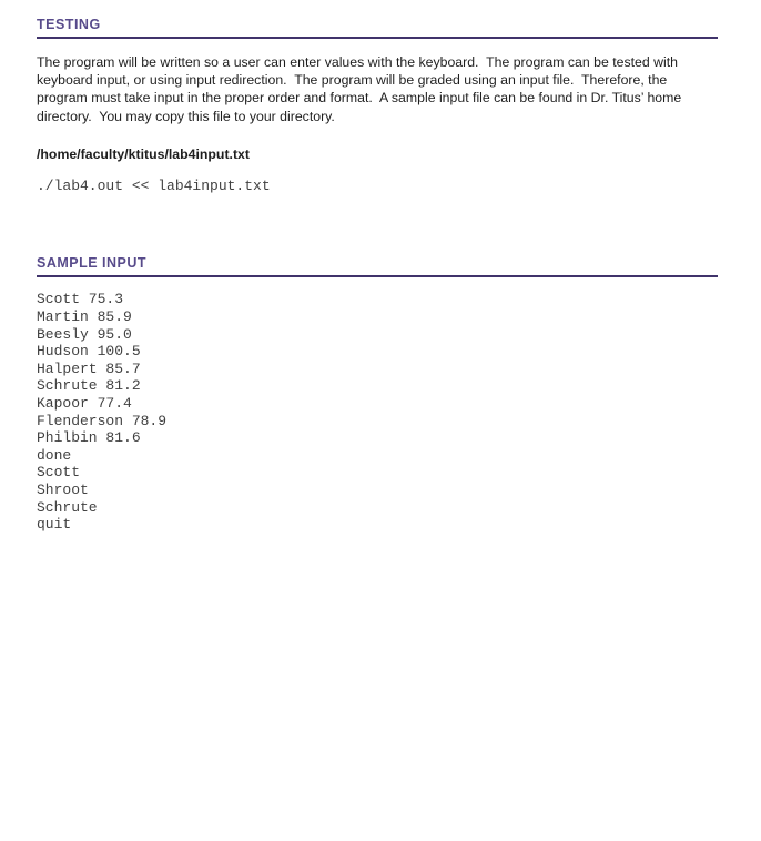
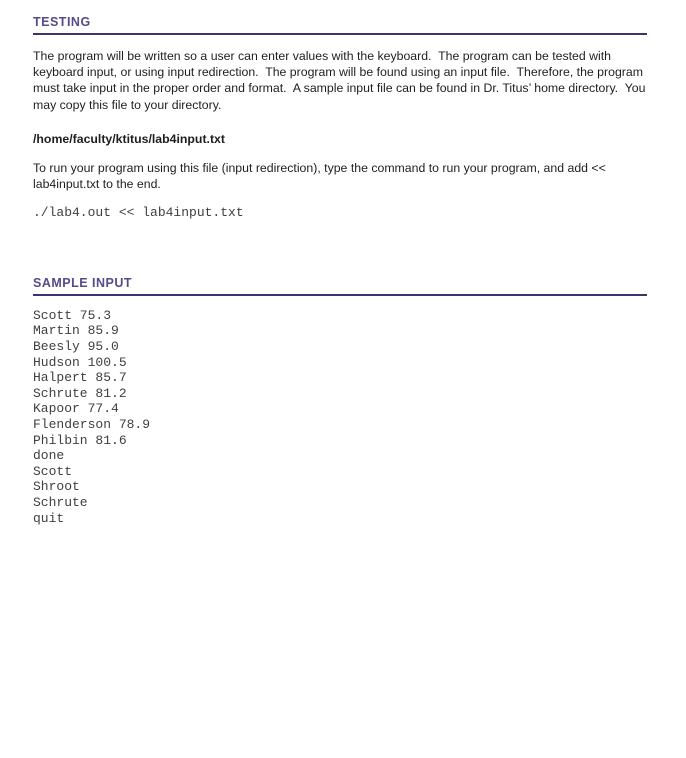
  TESTING
- The program will be written so a user can enter values with the keyboard. The program can be tested with keyboard input, or using input redirection. The program will be graded using an input file. Therefore, the program must take input in the proper order and format. A sample input file can be found in Dr. Titus’ home directory. You may copy this file to your directory.
+ The program will be written so a user can enter values with the keyboard. The program can be tested with keyboard input, or using input redirection. The program will be found using an input file. Therefore, the program must take input in the proper order and format. A sample input file can be found in Dr. Titus’ home directory. You may copy this file to your directory.
  /home/faculty/ktitus/lab4input.txt
+ To run your program using this file (input redirection), type the command to run your program, and add << lab4input.txt to the end.
  ./lab4.out << lab4input.txt
  SAMPLE INPUT
  Scott 75.3
  Martin 85.9
  Beesly 95.0
  Hudson 100.5
  Halpert 85.7
  Schrute 81.2
  Kapoor 77.4
  Flenderson 78.9
  Philbin 81.6
  done
  Scott
  Shroot
  Schrute
  quit
